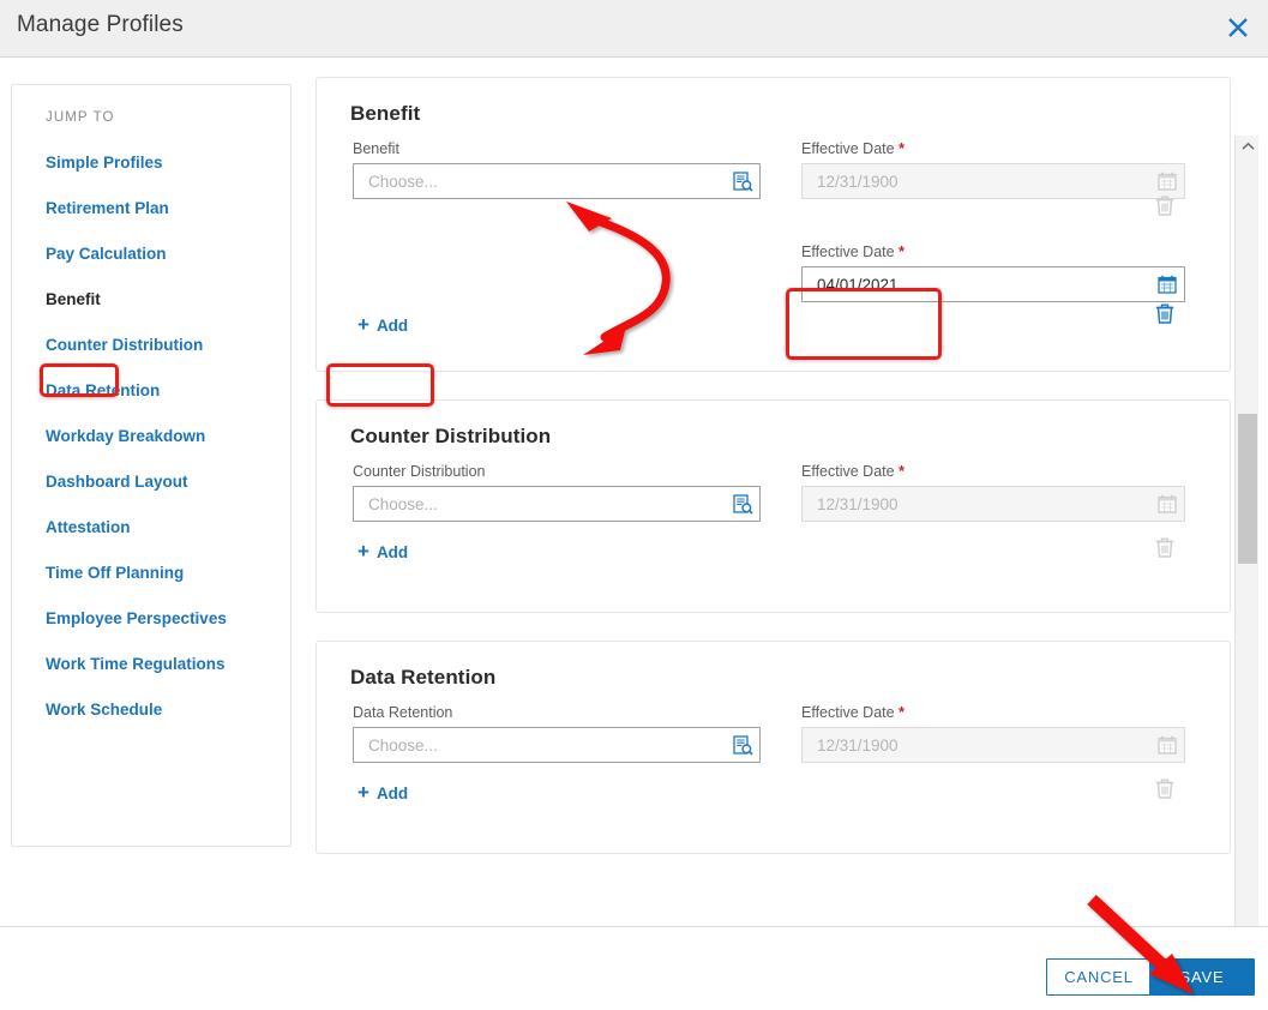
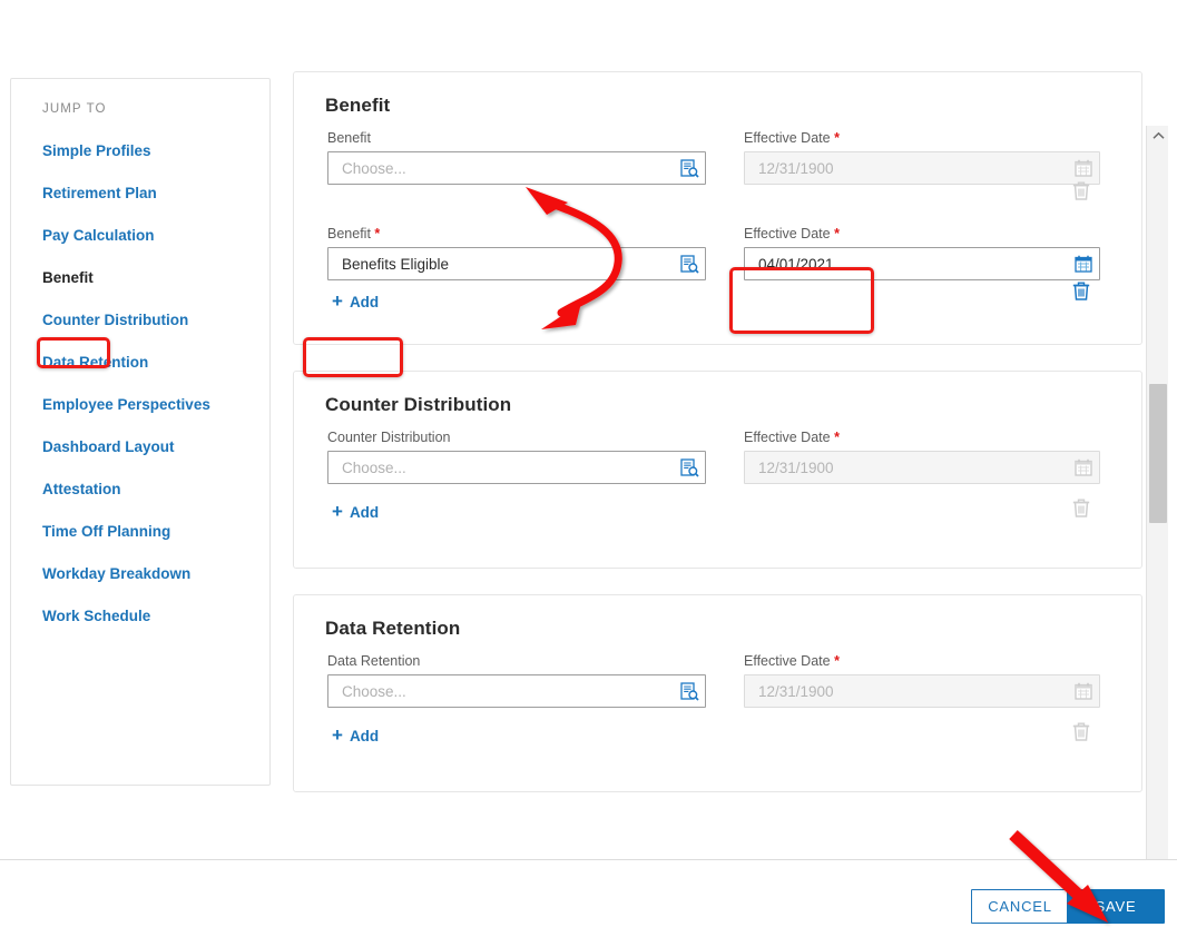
- Manage Profiles
  JUMP TO
  Simple Profiles
  Retirement Plan
  Pay Calculation
  Benefit
  Counter Distribution
  Data Retention
- Workday Breakdown
+ Employee Perspectives
  Dashboard Layout
  Attestation
  Time Off Planning
- Employee Perspectives
+ Workday Breakdown
- Work Time Regulations
  Work Schedule
  Benefit
  Benefit
  Choose...
  Effective Date *
  12/31/1900
+ Benefit *
+ Benefits Eligible
  Effective Date *
  04/01/2021
  +
  Add
  Counter Distribution
  Counter Distribution
  Choose...
  Effective Date *
  12/31/1900
  +
  Add
  Data Retention
  Data Retention
  Choose...
  Effective Date *
  12/31/1900
  +
  Add
  CANCEL
  SAVE
